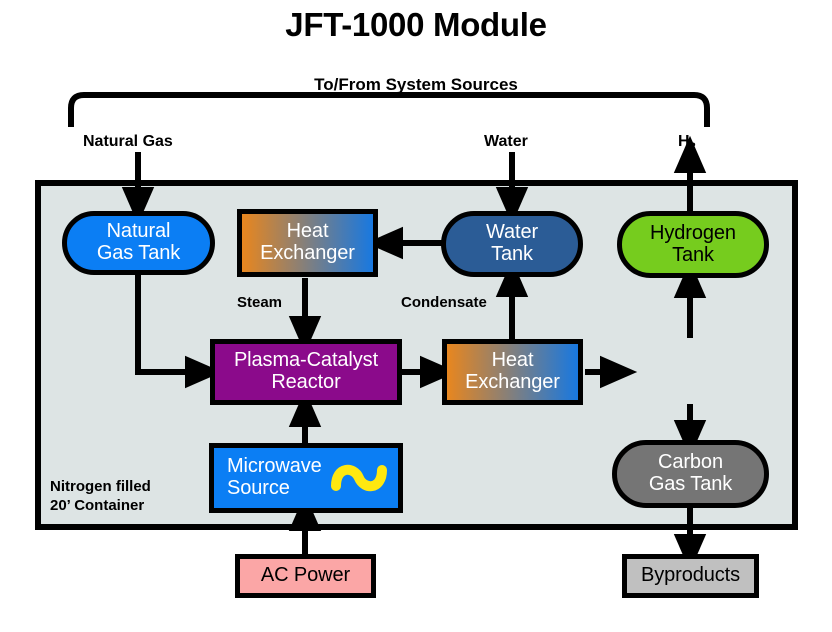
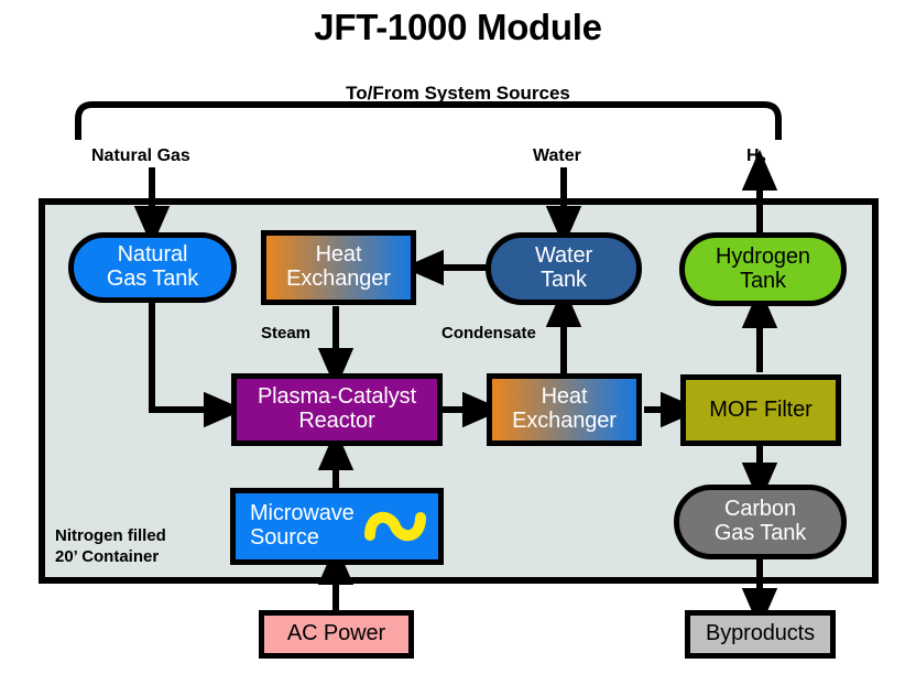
  JFT-1000 Module
  To/From System Sources
  Natural Gas
  Water
  H2
  Steam
  Condensate
  Nitrogen filled
  20’ Container
  Natural
  Gas Tank
  Heat
  Exchanger
  Water
  Tank
  Hydrogen
  Tank
  Plasma-Catalyst
  Reactor
  Heat
  Exchanger
+ MOF Filter
  Microwave
  Source
  Carbon
  Gas Tank
  AC Power
  Byproducts
